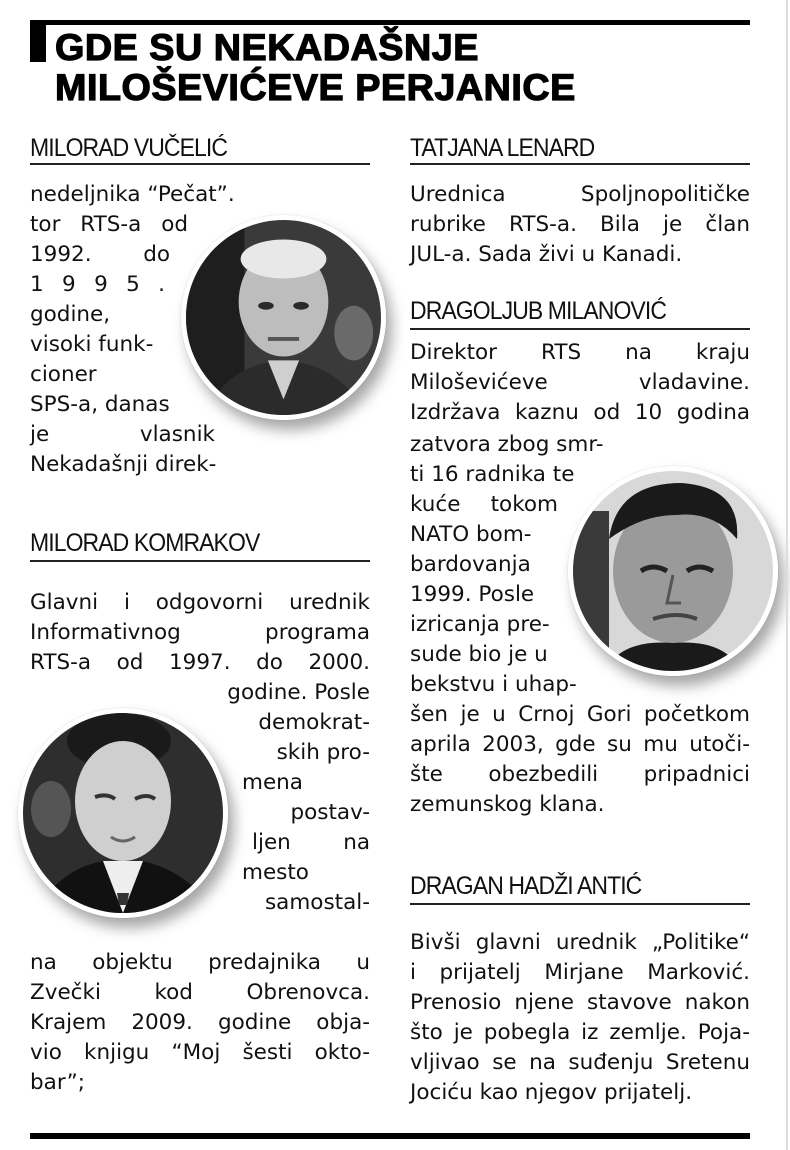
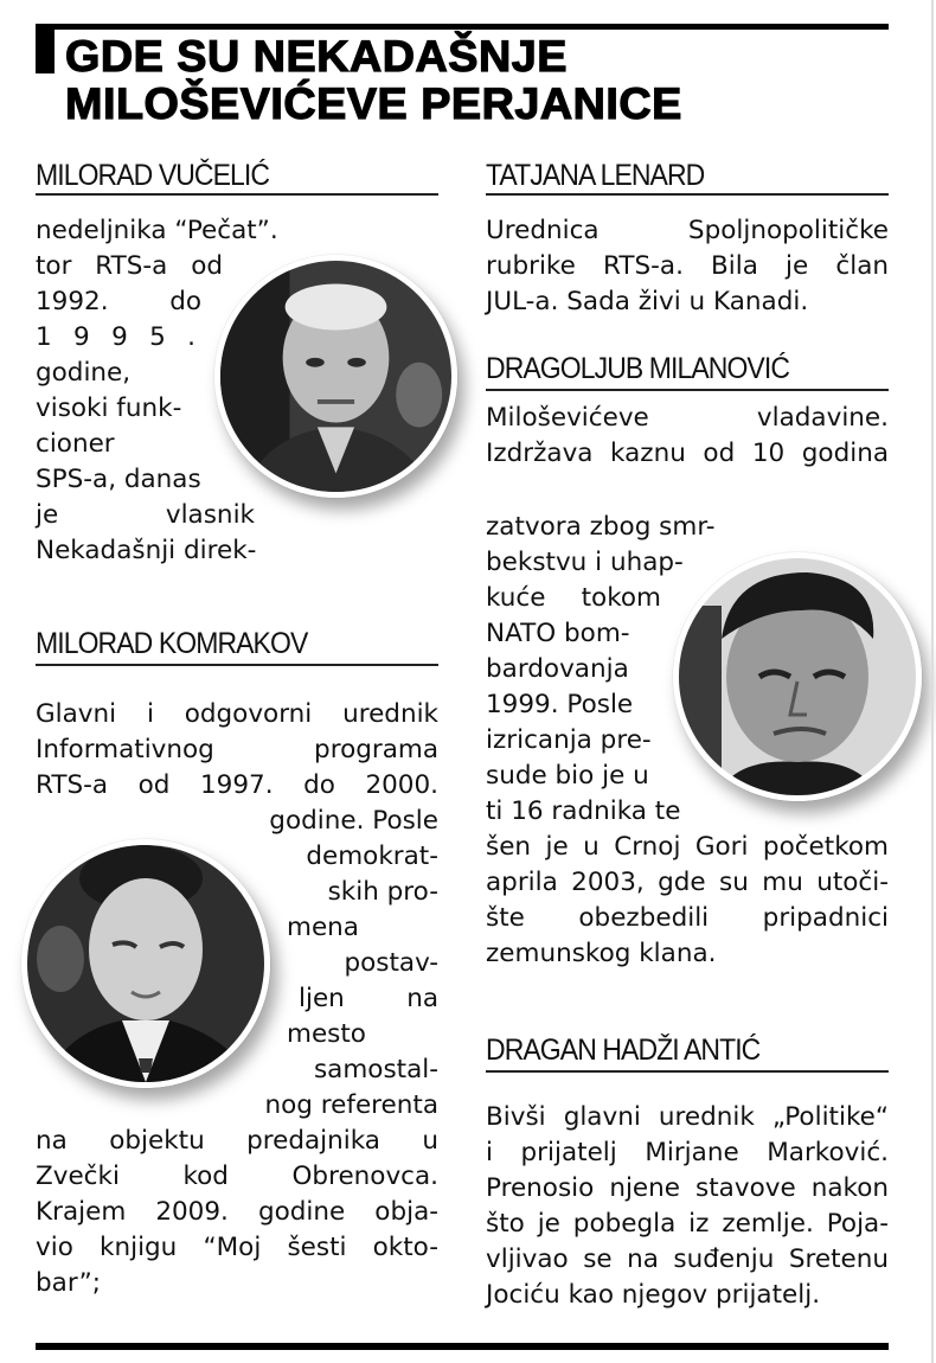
  GDE SU NEKADAŠNJE
  MILOŠEVIĆEVE PERJANICE
  MILORAD VUČELIĆ
  nedeljnika “Pečat”.
  tor RTS-a od
  1992. do
  1 9 9 5 .
  godine,
  visoki funk-
  cioner
  SPS-a, danas
  je vlasnik
  Nekadašnji direk-
  MILORAD KOMRAKOV
  Glavni i odgovorni urednik
  Informativnog programa
  RTS-a od 1997. do 2000.
  godine. Posle
  demokrat-
  skih pro-
  mena
  postav-
  ljen na
  mesto
  samostal-
+ nog referenta
  na objektu predajnika u
  Zvečki kod Obrenovca.
  Krajem 2009. godine obja-
  vio knjigu “Moj šesti okto-
  bar”;
  TATJANA LENARD
  Urednica Spoljnopolitičke
  rubrike RTS-a. Bila je član
  JUL-a. Sada živi u Kanadi.
  DRAGOLJUB MILANOVIĆ
- Direktor RTS na kraju
  Miloševićeve vladavine.
  Izdržava kaznu od 10 godina
  zatvora zbog smr-
- ti 16 radnika te
+ bekstvu i uhap-
  kuće tokom
  NATO bom-
  bardovanja
  1999. Posle
  izricanja pre-
  sude bio je u
- bekstvu i uhap-
+ ti 16 radnika te
  šen je u Crnoj Gori početkom
  aprila 2003, gde su mu utoči-
  šte obezbedili pripadnici
  zemunskog klana.
  DRAGAN HADŽI ANTIĆ
  Bivši glavni urednik „Politike“
  i prijatelj Mirjane Marković.
  Prenosio njene stavove nakon
  što je pobegla iz zemlje. Poja-
  vljivao se na suđenju Sretenu
  Jociću kao njegov prijatelj.
